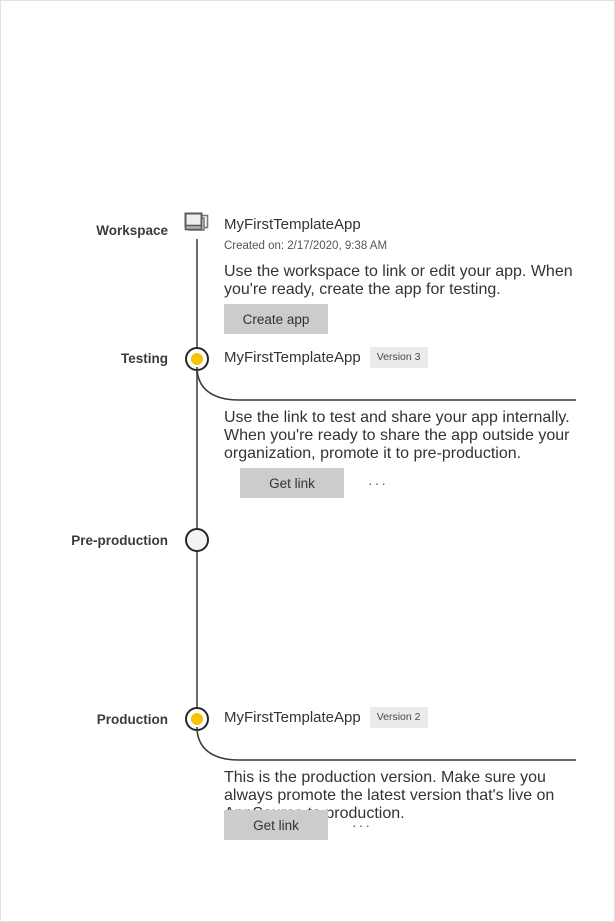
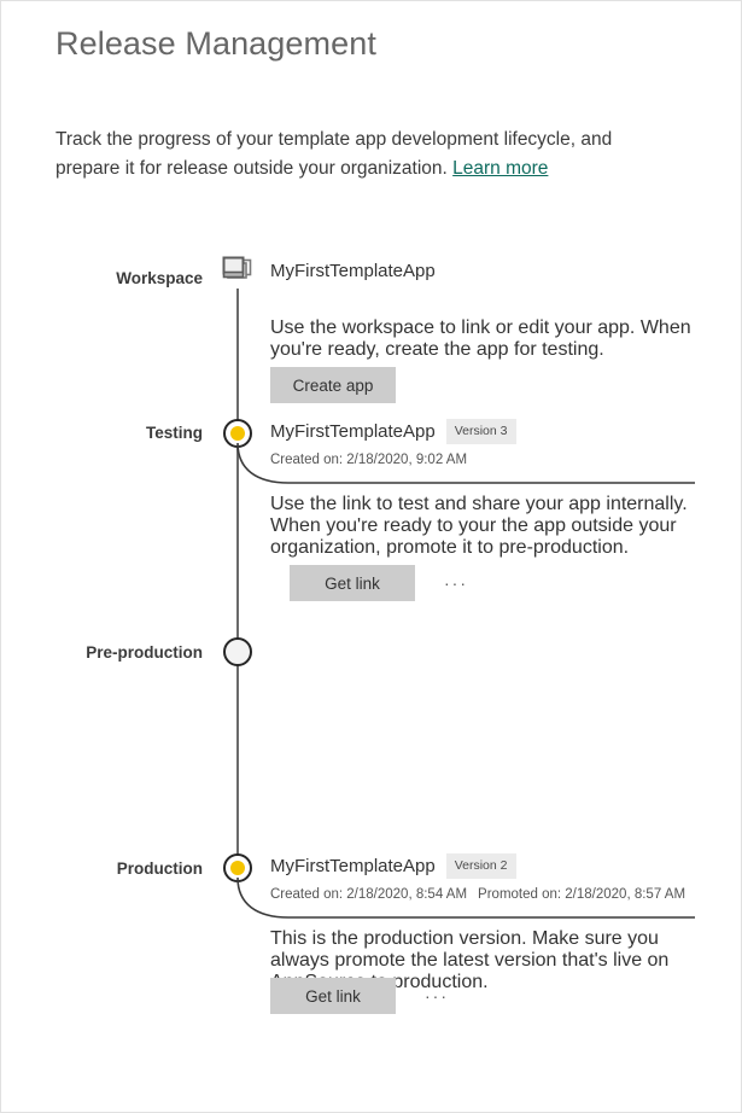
+ Release Management
+ Track the progress of your template app development lifecycle, and prepare it for release outside your organization. Learn more
  Workspace
  MyFirstTemplateApp
- Created on: 2/17/2020, 9:38 AM
  Use the workspace to link or edit your app. When you're ready, create the app for testing.
  Create app
  Testing
  MyFirstTemplateApp
  Version 3
+ Created on: 2/18/2020, 9:02 AM
- Use the link to test and share your app internally. When you're ready to share the app outside your organization, promote it to pre-production.
+ Use the link to test and share your app internally. When you're ready to your the app outside your organization, promote it to pre-production.
  Get link
  ···
  Pre-production
  Production
  MyFirstTemplateApp
  Version 2
+ Created on: 2/18/2020, 8:54 AM Promoted on: 2/18/2020, 8:57 AM
  This is the production version. Make sure you always promote the latest version that's live on production.
  Get link
  ···
